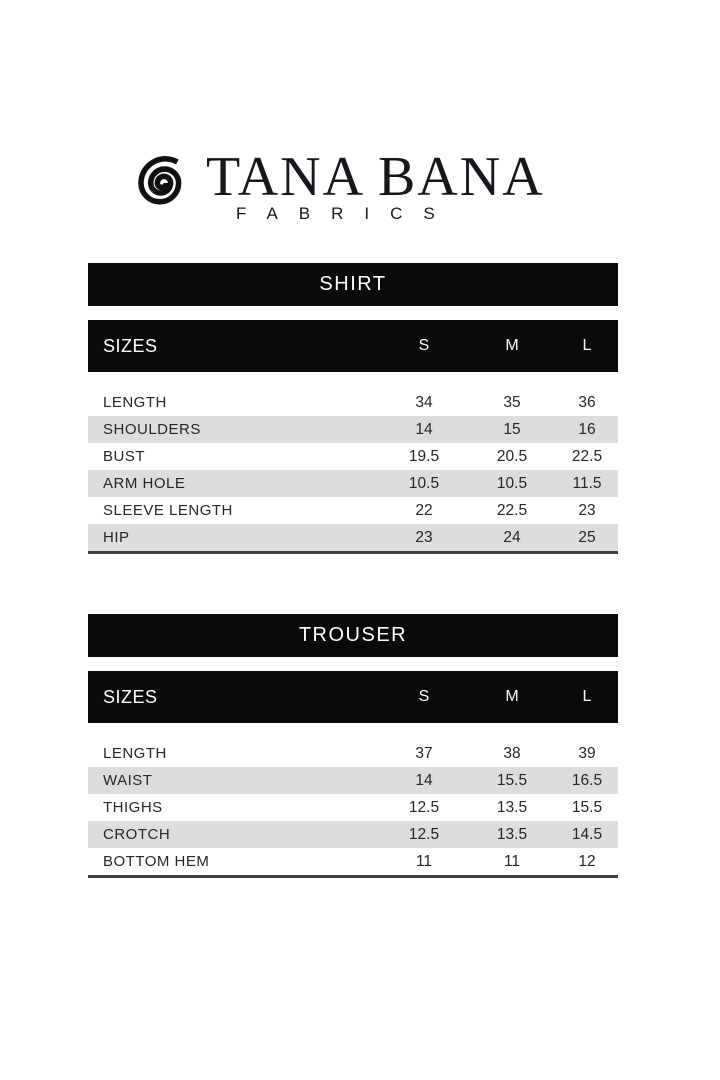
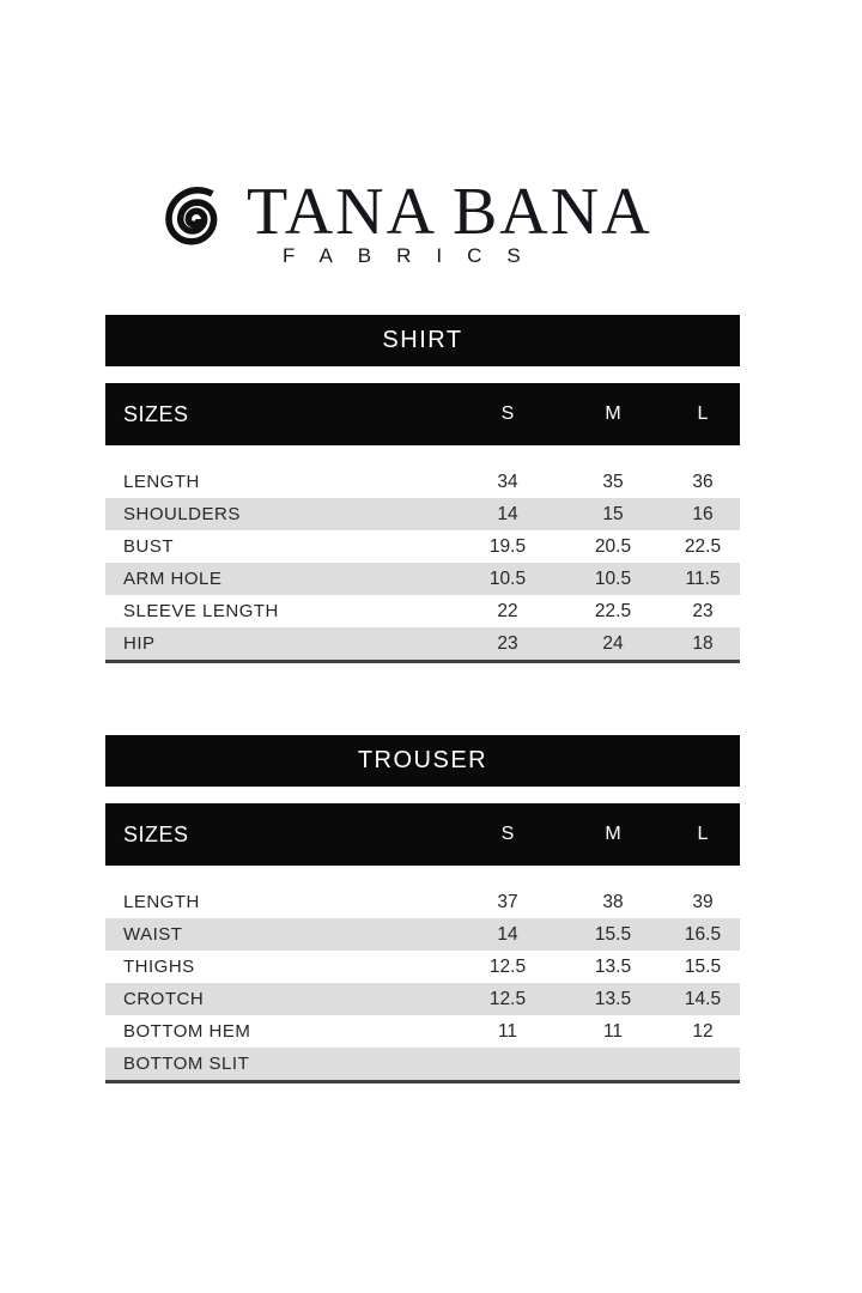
  TANA BANA
  FABRICS
  SHIRT
  SIZES
  S
  M
  L
  LENGTH
  34
  35
  36
  SHOULDERS
  14
  15
  16
  BUST
  19.5
  20.5
  22.5
  ARM HOLE
  10.5
  10.5
  11.5
  SLEEVE LENGTH
  22
  22.5
  23
  HIP
  23
  24
- 25
+ 18
  TROUSER
  SIZES
  S
  M
  L
  LENGTH
  37
  38
  39
  WAIST
  14
  15.5
  16.5
  THIGHS
  12.5
  13.5
  15.5
  CROTCH
  12.5
  13.5
  14.5
  BOTTOM HEM
  11
  11
  12
+ BOTTOM SLIT
